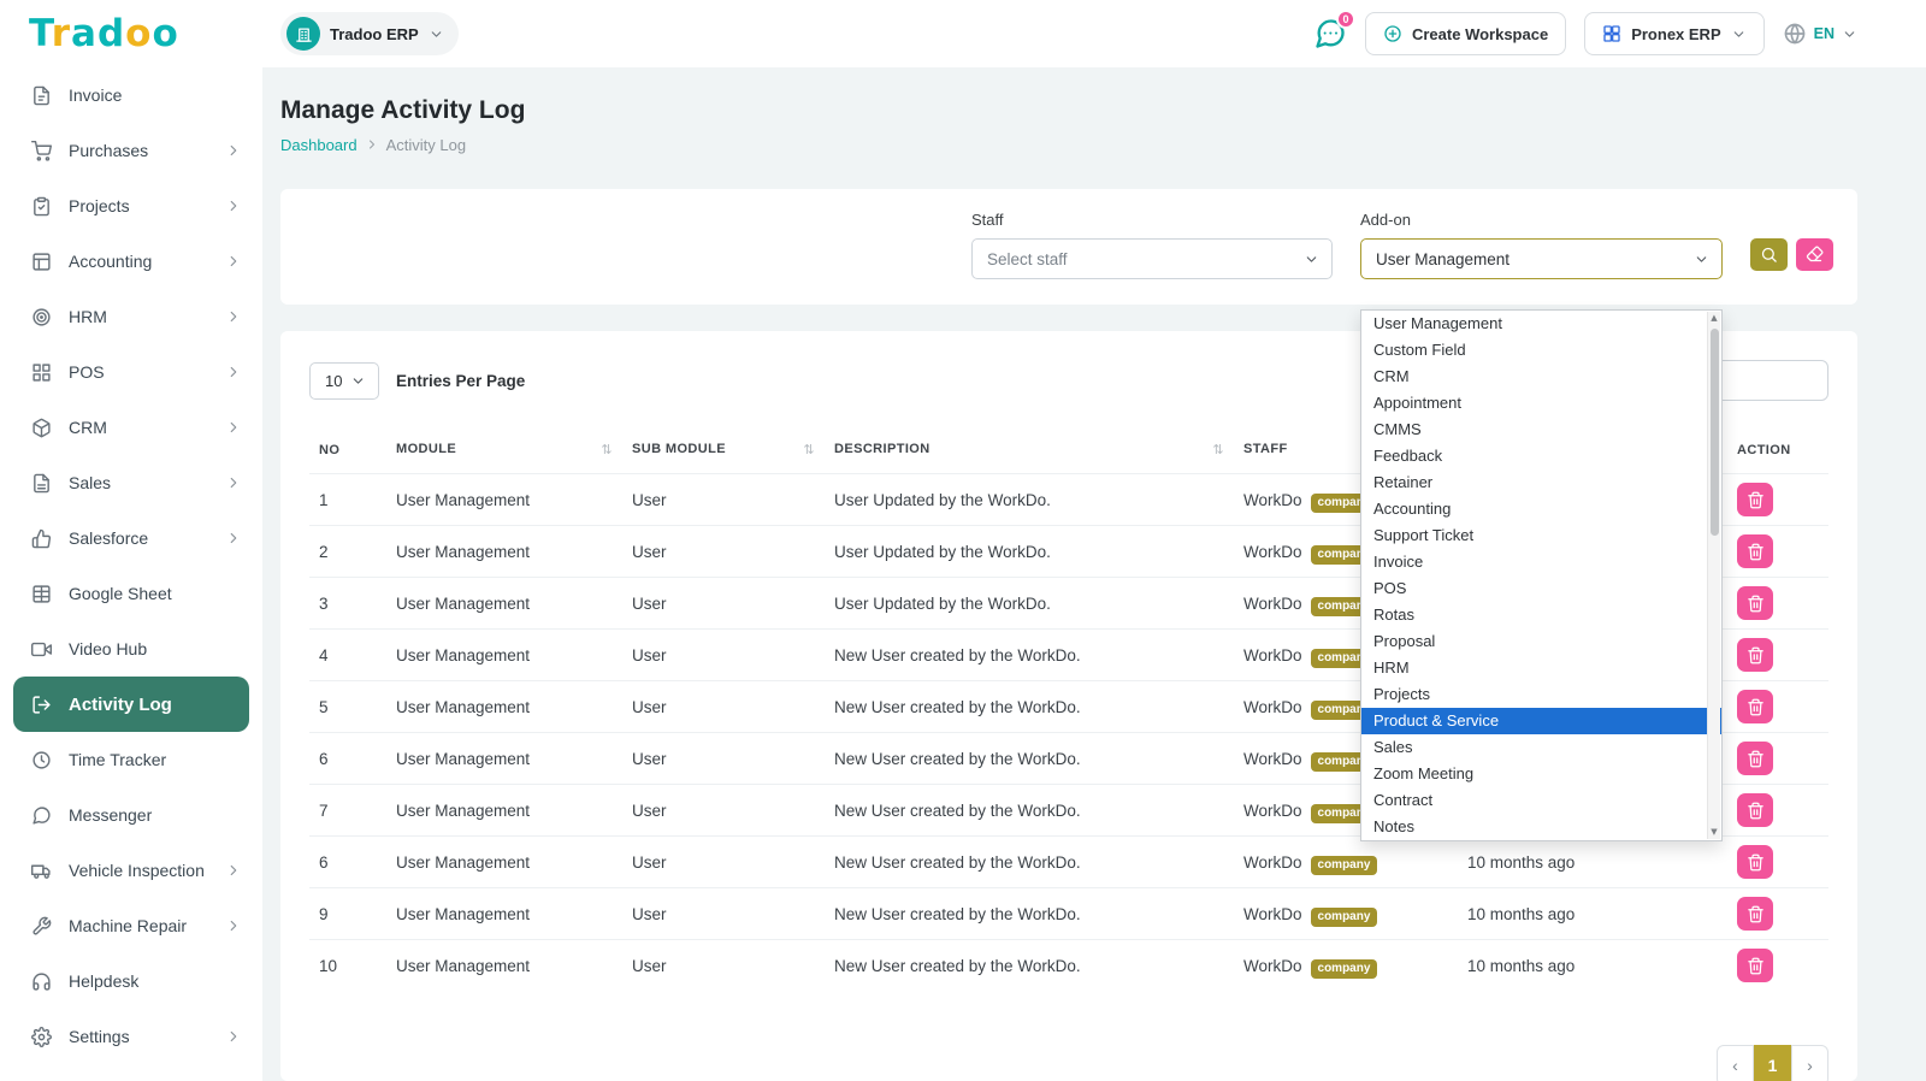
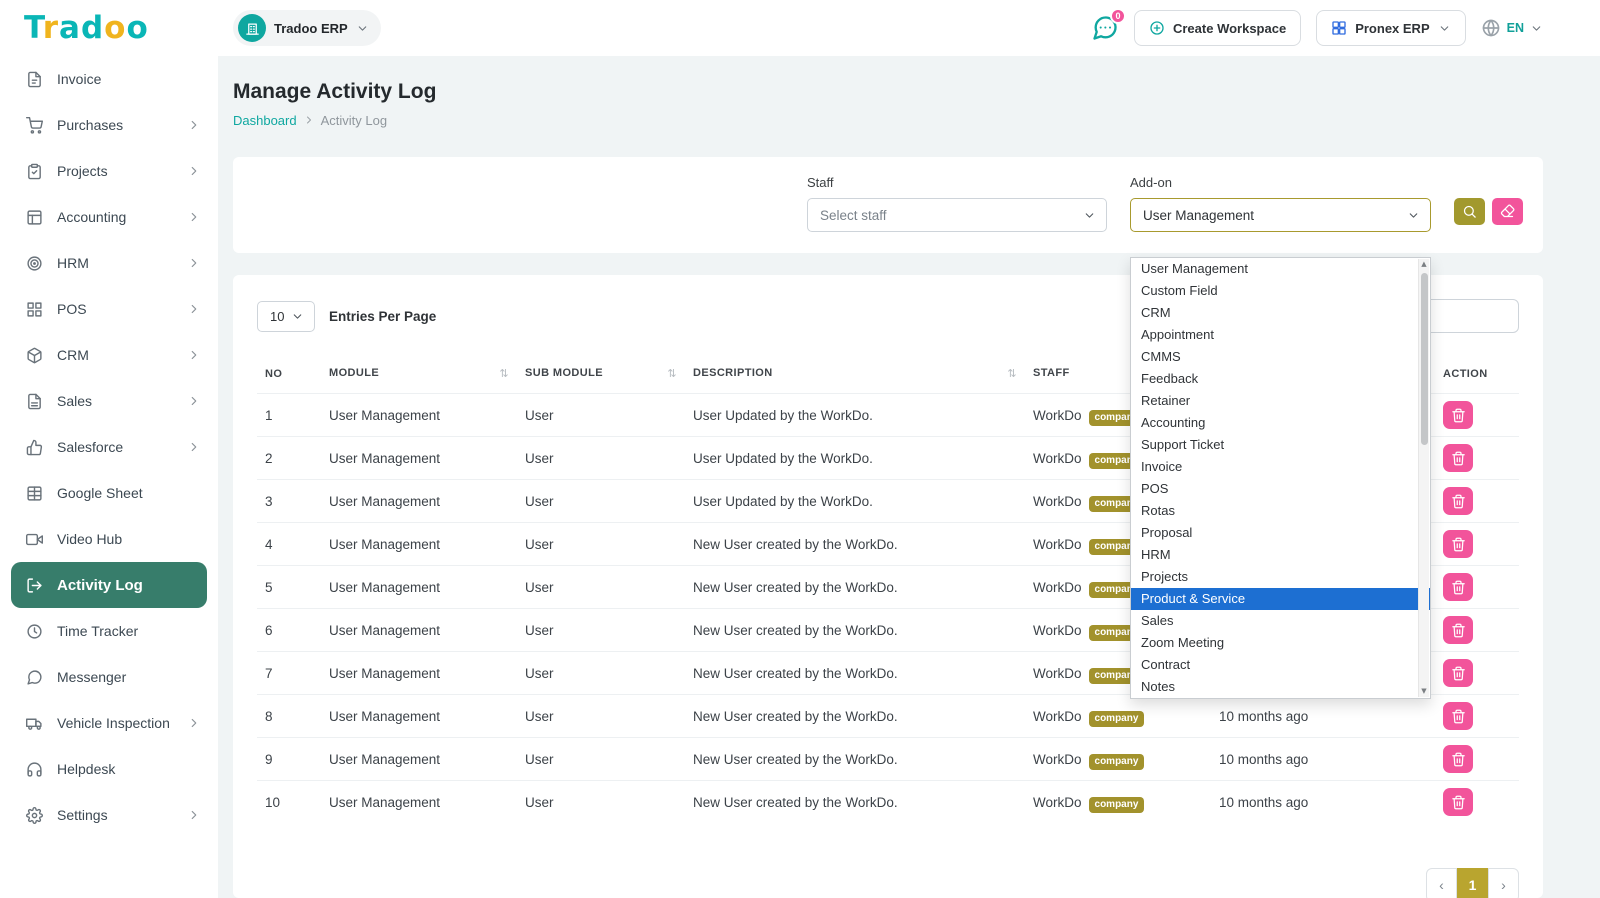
  Tradoo
  Tradoo ERP
  0
  Create Workspace
  Pronex ERP
  EN
  Invoice
  Purchases
  Projects
  Accounting
  HRM
  POS
  CRM
  Sales
  Salesforce
  Google Sheet
  Video Hub
  Activity Log
  Time Tracker
  Messenger
  Vehicle Inspection
- Machine Repair
  Helpdesk
  Settings
  Manage Activity Log
  Dashboard
  Activity Log
  Staff
  Select staff
  Add-on
  User Management
  User Management
  Custom Field
  CRM
  Appointment
  CMMS
  Feedback
  Retainer
  Accounting
  Support Ticket
  Invoice
  POS
  Rotas
  Proposal
  HRM
  Projects
  Product & Service
  Sales
  Zoom Meeting
  Contract
  Notes
  ▲
  ▼
  10
  Entries Per Page
  NO	MODULE ⇅	SUB MODULE ⇅	DESCRIPTION ⇅	STAFF		ACTION
  1	User Management	User	User Updated by the WorkDo.	WorkDo compa
  2	User Management	User	User Updated by the WorkDo.	WorkDo compa
  3	User Management	User	User Updated by the WorkDo.	WorkDo compa
  4	User Management	User	New User created by the WorkDo.	WorkDo compa
  5	User Management	User	New User created by the WorkDo.	WorkDo compa
  6	User Management	User	New User created by the WorkDo.	WorkDo compa
  7	User Management	User	New User created by the WorkDo.	WorkDo compa
- 6	User Management	User	New User created by the WorkDo.	WorkDo company	10 months ago
+ 8	User Management	User	New User created by the WorkDo.	WorkDo company	10 months ago
  9	User Management	User	New User created by the WorkDo.	WorkDo company	10 months ago
  10	User Management	User	New User created by the WorkDo.	WorkDo company	10 months ago
  ‹
  1
  ›
